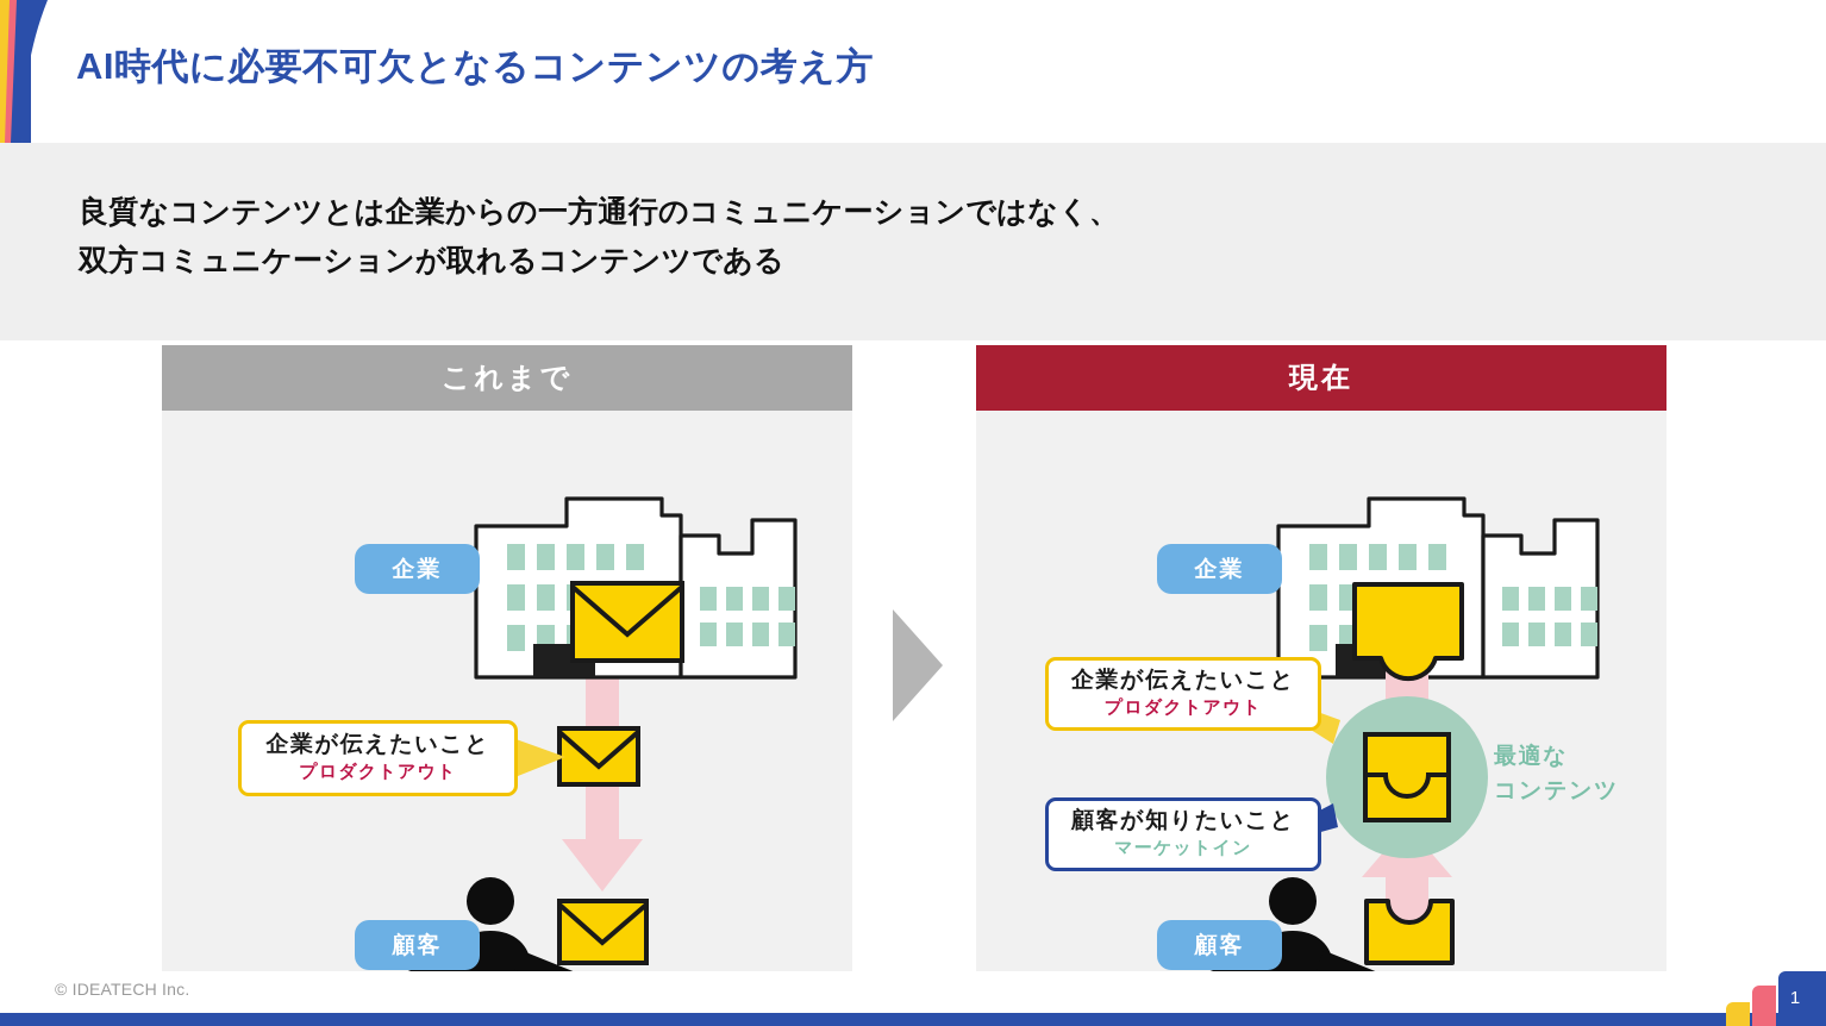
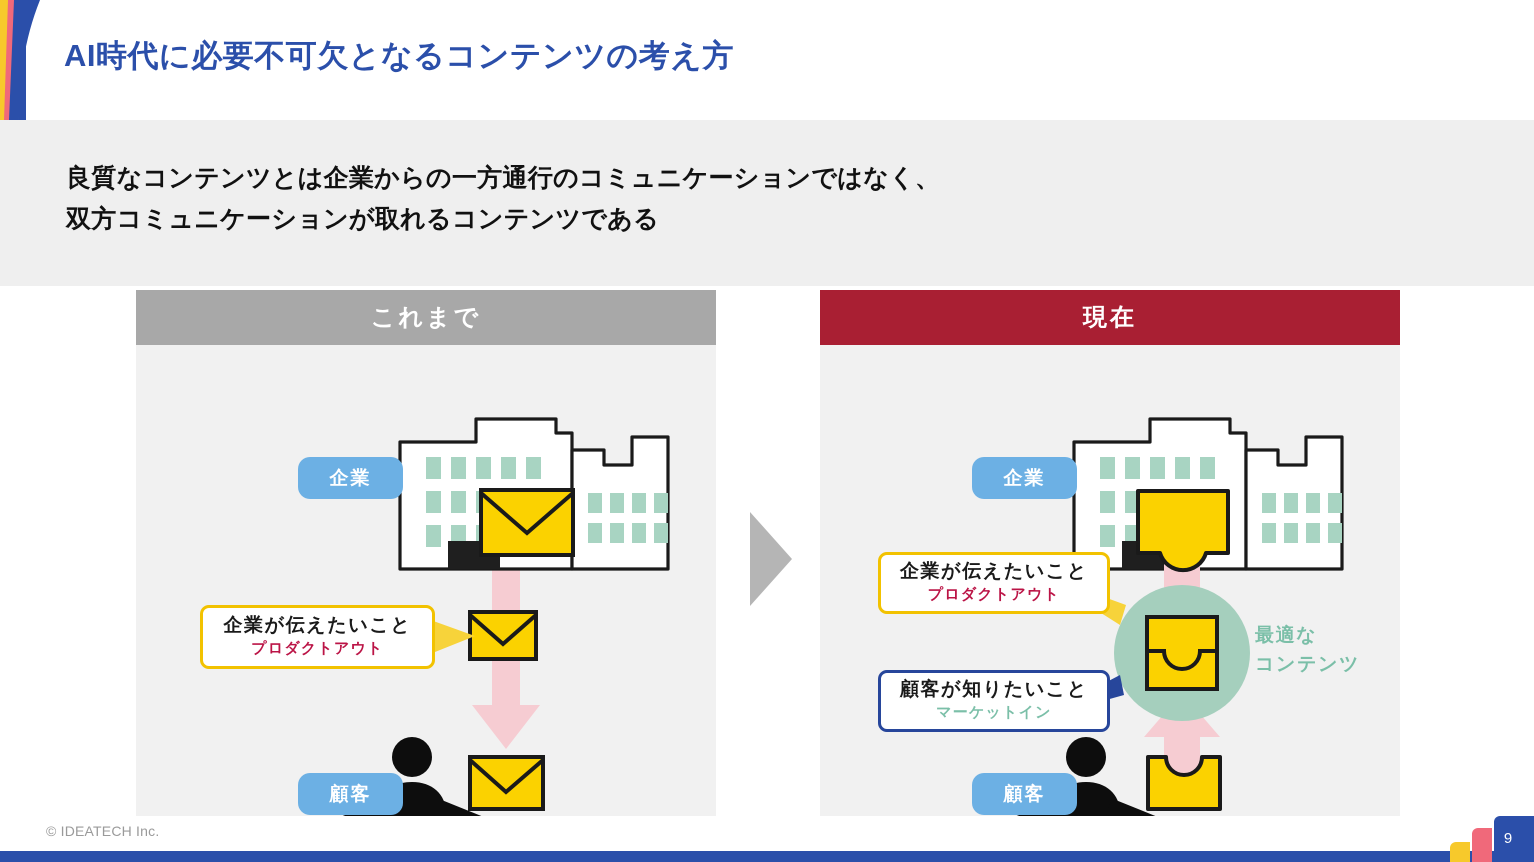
  AI時代に必要不可欠となるコンテンツの考え方
  良質なコンテンツとは企業からの一方通行のコミュニケーションではなく、
  双方コミュニケーションが取れるコンテンツである
  これまで
  企業
  顧客
  企業が伝えたいこと
  プロダクトアウト
  現在
  企業
  顧客
  企業が伝えたいこと
  プロダクトアウト
  顧客が知りたいこと
  マーケットイン
  最適な
  コンテンツ
  © IDEATECH Inc.
- 1
+ 9
